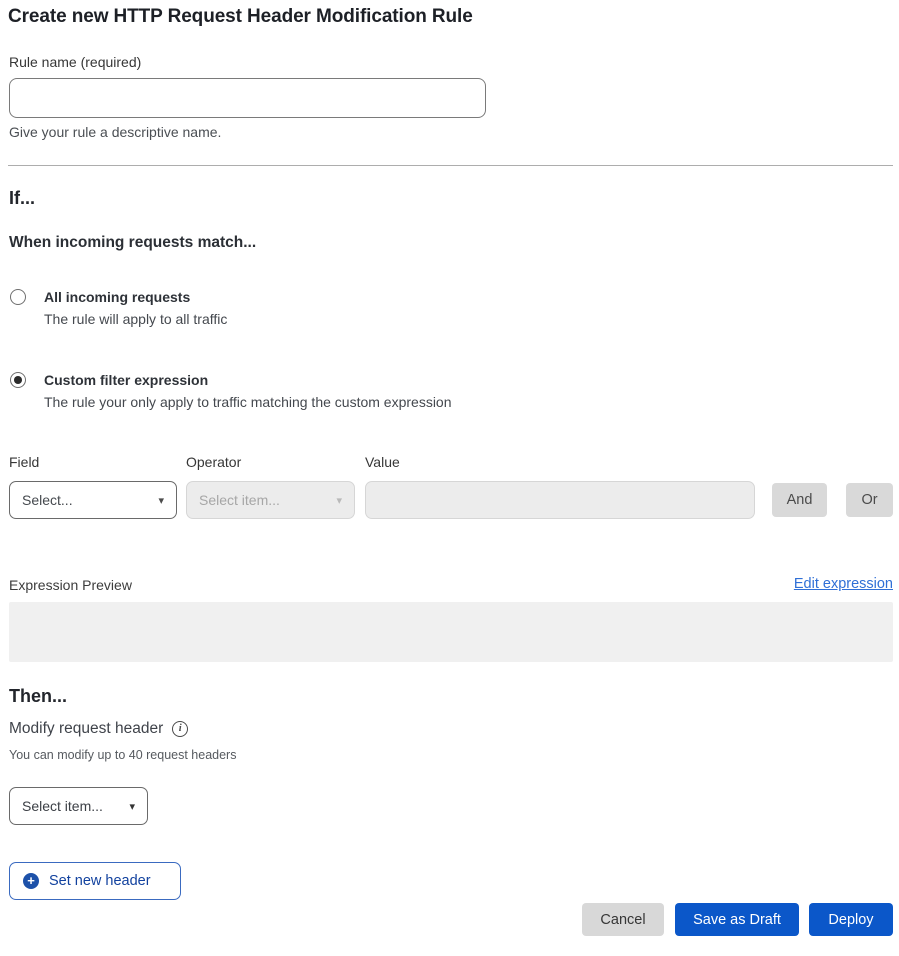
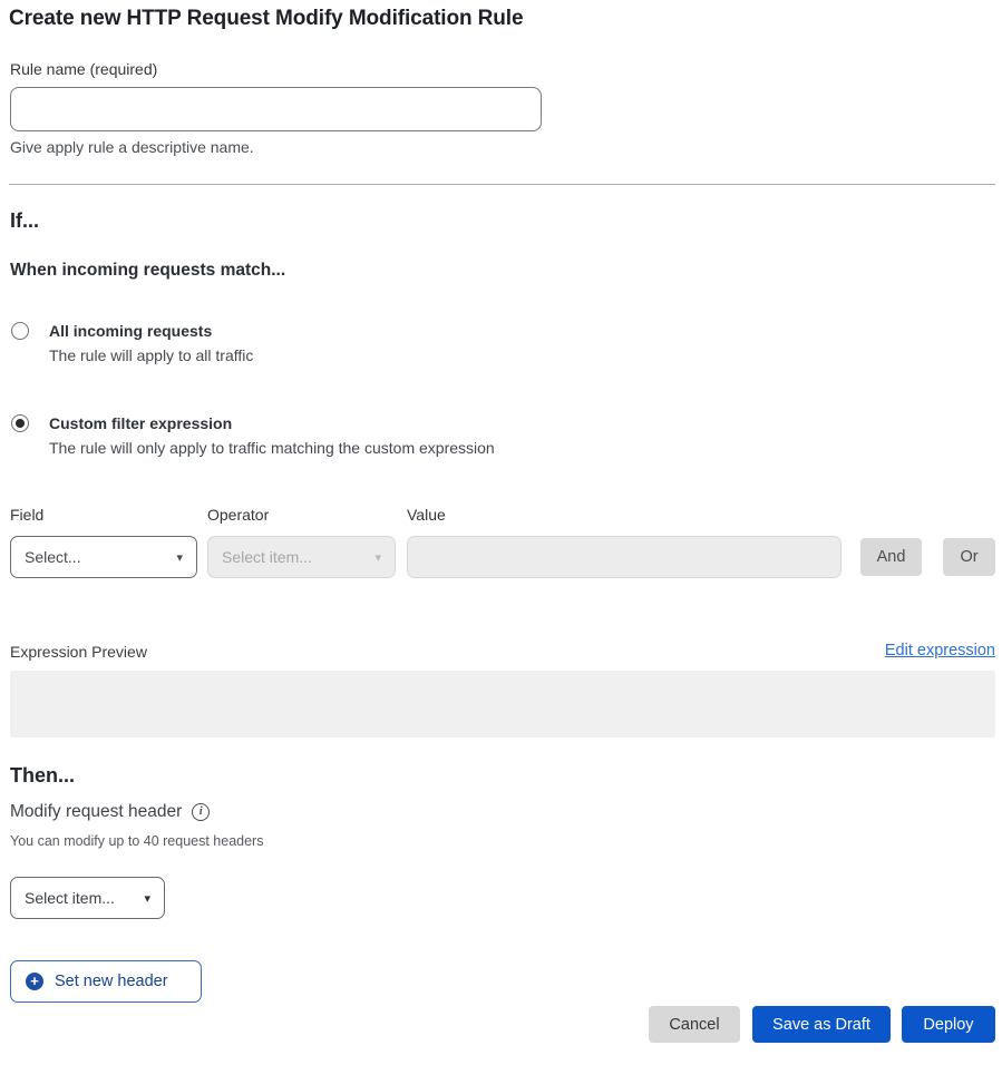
- Create new HTTP Request Header Modification Rule
+ Create new HTTP Request Modify Modification Rule
  Rule name (required)
- Give your rule a descriptive name.
+ Give apply rule a descriptive name.
  If...
  When incoming requests match...
  All incoming requests
  The rule will apply to all traffic
  Custom filter expression
- The rule your only apply to traffic matching the custom expression
+ The rule will only apply to traffic matching the custom expression
  Field
  Operator
  Value
  Select...
  ▾
  Select item...
  ▾
  And
  Or
  Expression Preview
  Edit expression
  Then...
  Modify request header
  i
  You can modify up to 40 request headers
  Select item...
  ▾
  +
  Set new header
  Cancel
  Save as Draft
  Deploy
